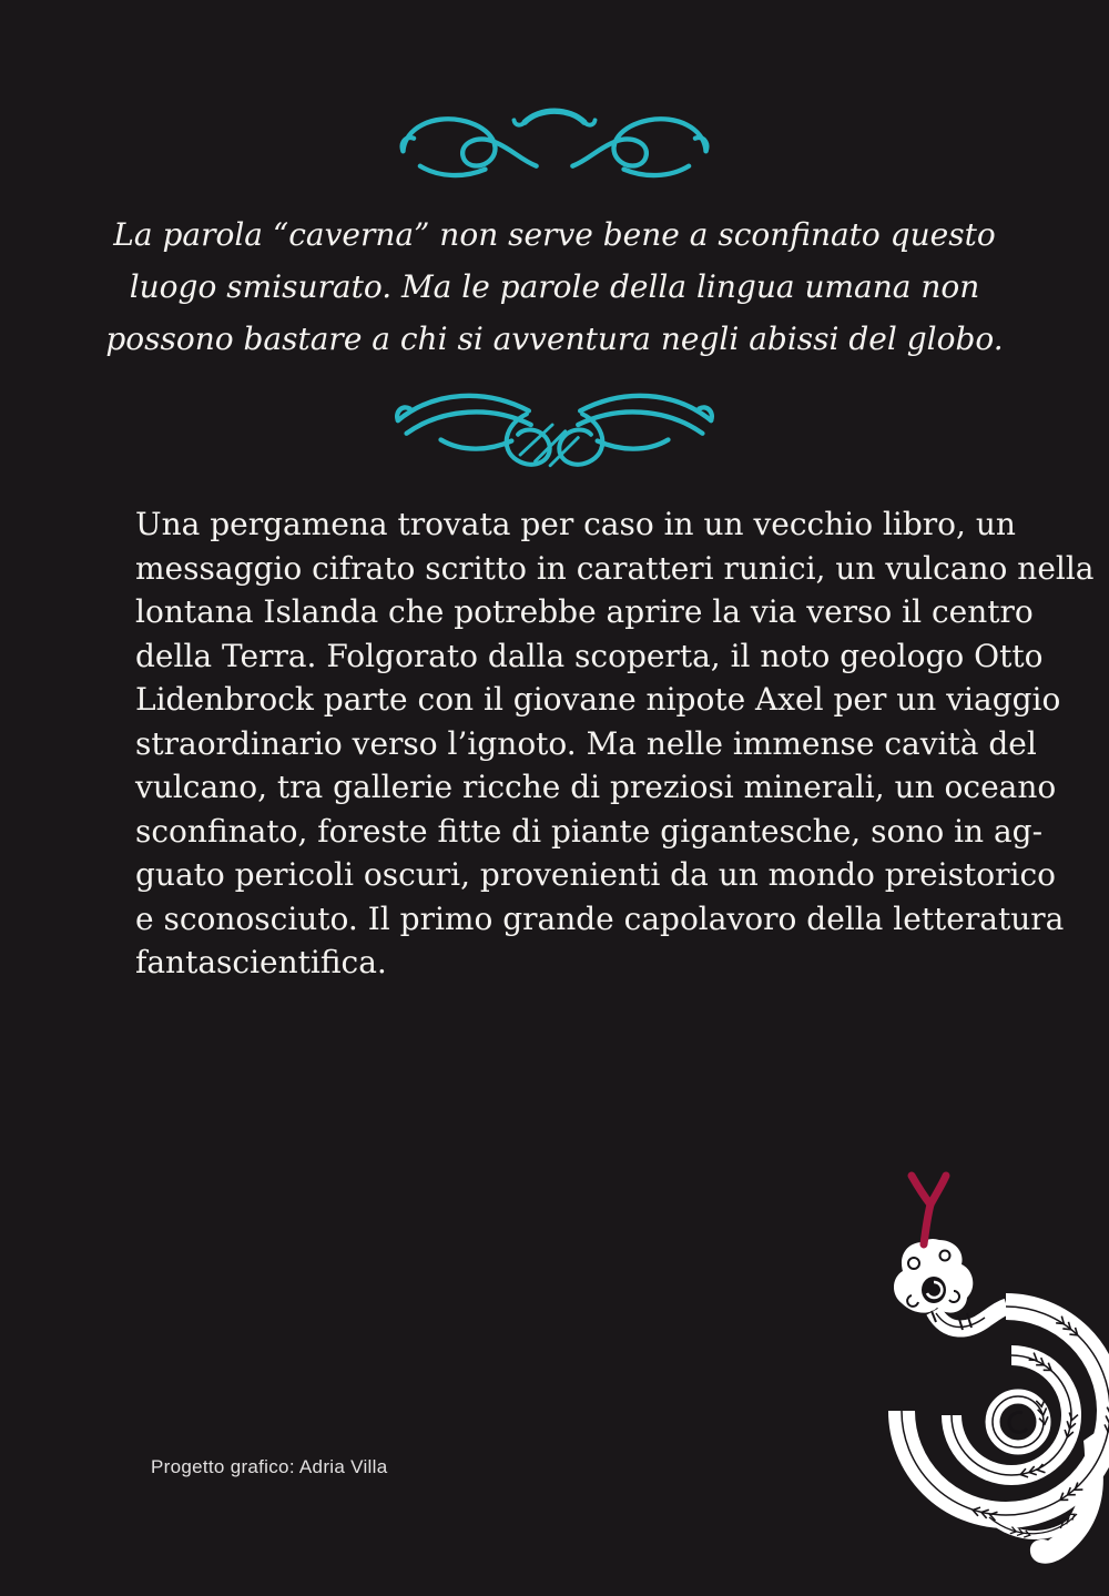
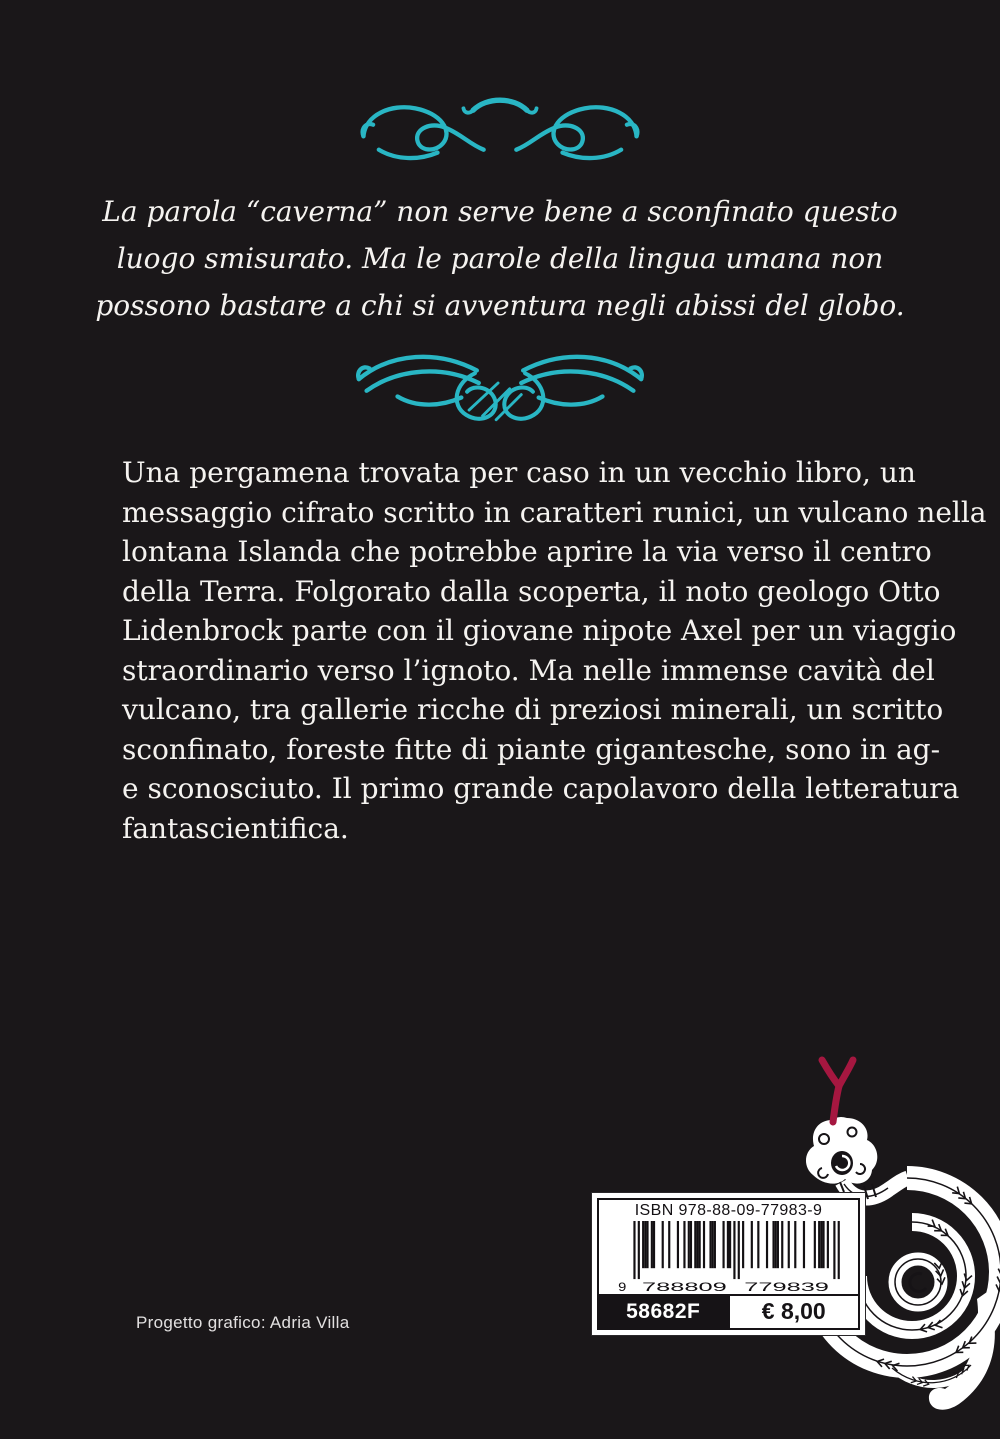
  La parola “caverna” non serve bene a sconfinato questo
  luogo smisurato. Ma le parole della lingua umana non
  possono bastare a chi si avventura negli abissi del globo.
  Una pergamena trovata per caso in un vecchio libro, un
  messaggio cifrato scritto in caratteri runici, un vulcano nella
  lontana Islanda che potrebbe aprire la via verso il centro
  della Terra. Folgorato dalla scoperta, il noto geologo Otto
  Lidenbrock parte con il giovane nipote Axel per un viaggio
  straordinario verso l’ignoto. Ma nelle immense cavità del
- vulcano, tra gallerie ricche di preziosi minerali, un oceano
+ vulcano, tra gallerie ricche di preziosi minerali, un scritto
  sconfinato, foreste fitte di piante gigantesche, sono in ag-
- guato pericoli oscuri, provenienti da un mondo preistorico
  e sconosciuto. Il primo grande capolavoro della letteratura
  fantascientifica.
+ ISBN 978-88-09-77983-9
+ 9
+ 788809
+ 779839
+ 58682F
+ € 8,00
  Progetto grafico: Adria Villa
